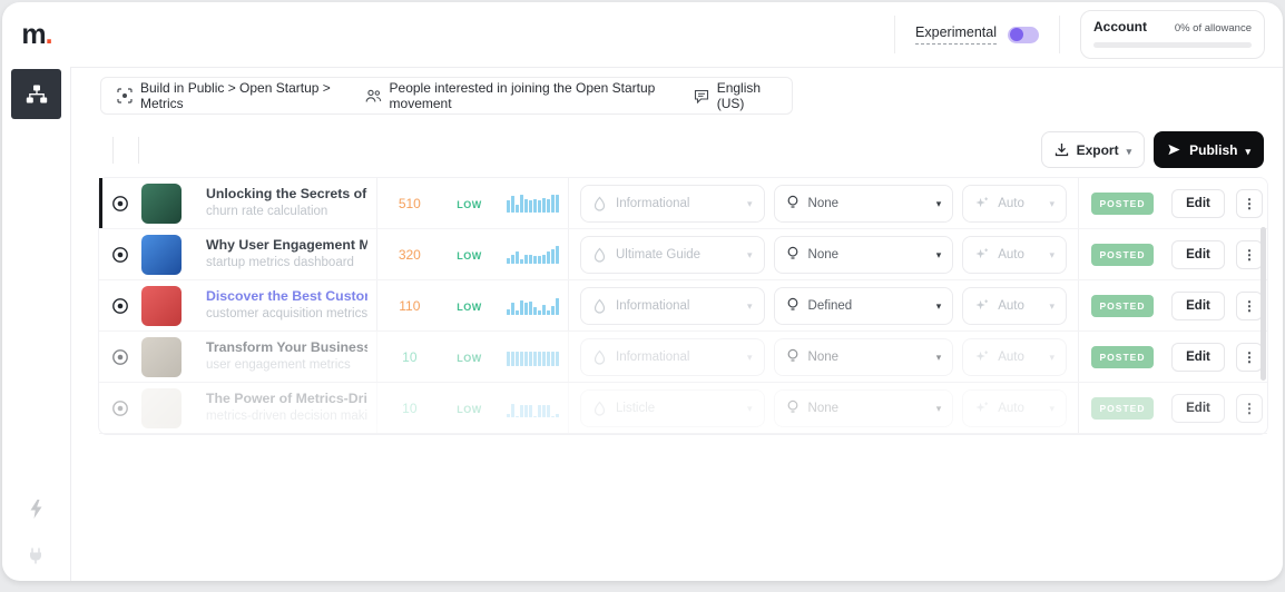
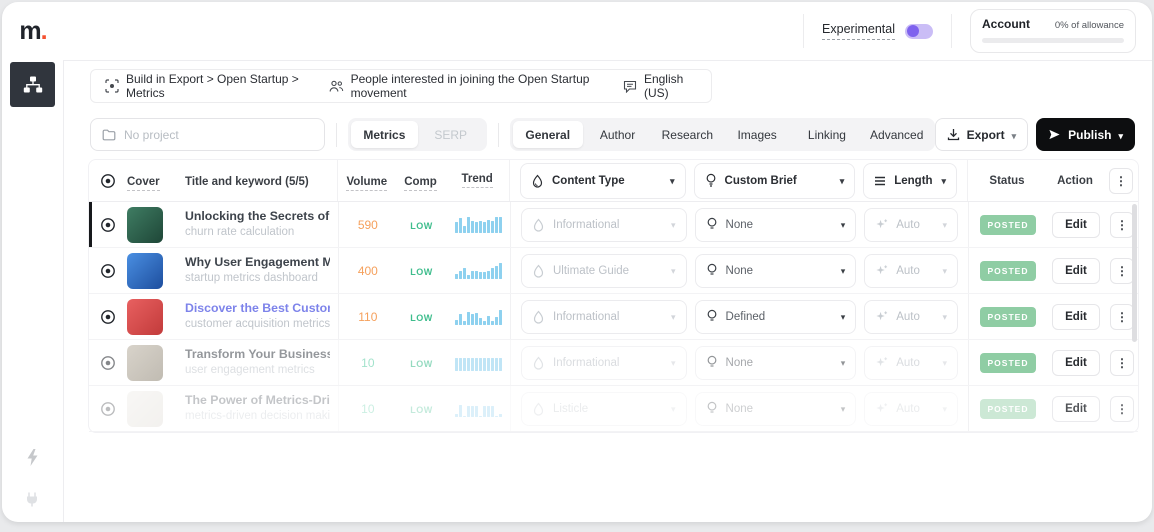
  m.
  Experimental
  Account
  0% of allowance
- Build in Public > Open Startup > Metrics
+ Build in Export > Open Startup > Metrics
  People interested in joining the Open Startup movement
  English (US)
+ No project
+ Metrics
+ SERP
+ General
+ Author
+ Research
+ Images
+ Linking
+ Advanced
  Export
  Publish
+ Cover
+ Title and keyword (5/5)
+ Volume
+ Comp
+ Trend
+ Content Type
+ Custom Brief
+ Length
+ Status
+ Action
  Unlocking the Secrets of
  churn rate calculation
- 510
+ 590
  LOW
  Informational
  None
  Auto
  POSTED
  Edit
  startup metrics dashboard
- 320
+ 400
  LOW
  Ultimate Guide
  None
  Auto
  POSTED
  Edit
  customer acquisition metrics
  110
  LOW
  Informational
  Defined
  Auto
  POSTED
  Edit
  Transform Your Busines
  user engagement metrics
  10
  LOW
  Informational
  None
  Auto
  POSTED
  Edit
  The Power of Metrics-Dri
  10
  LOW
  None
  POSTED
  Edit
